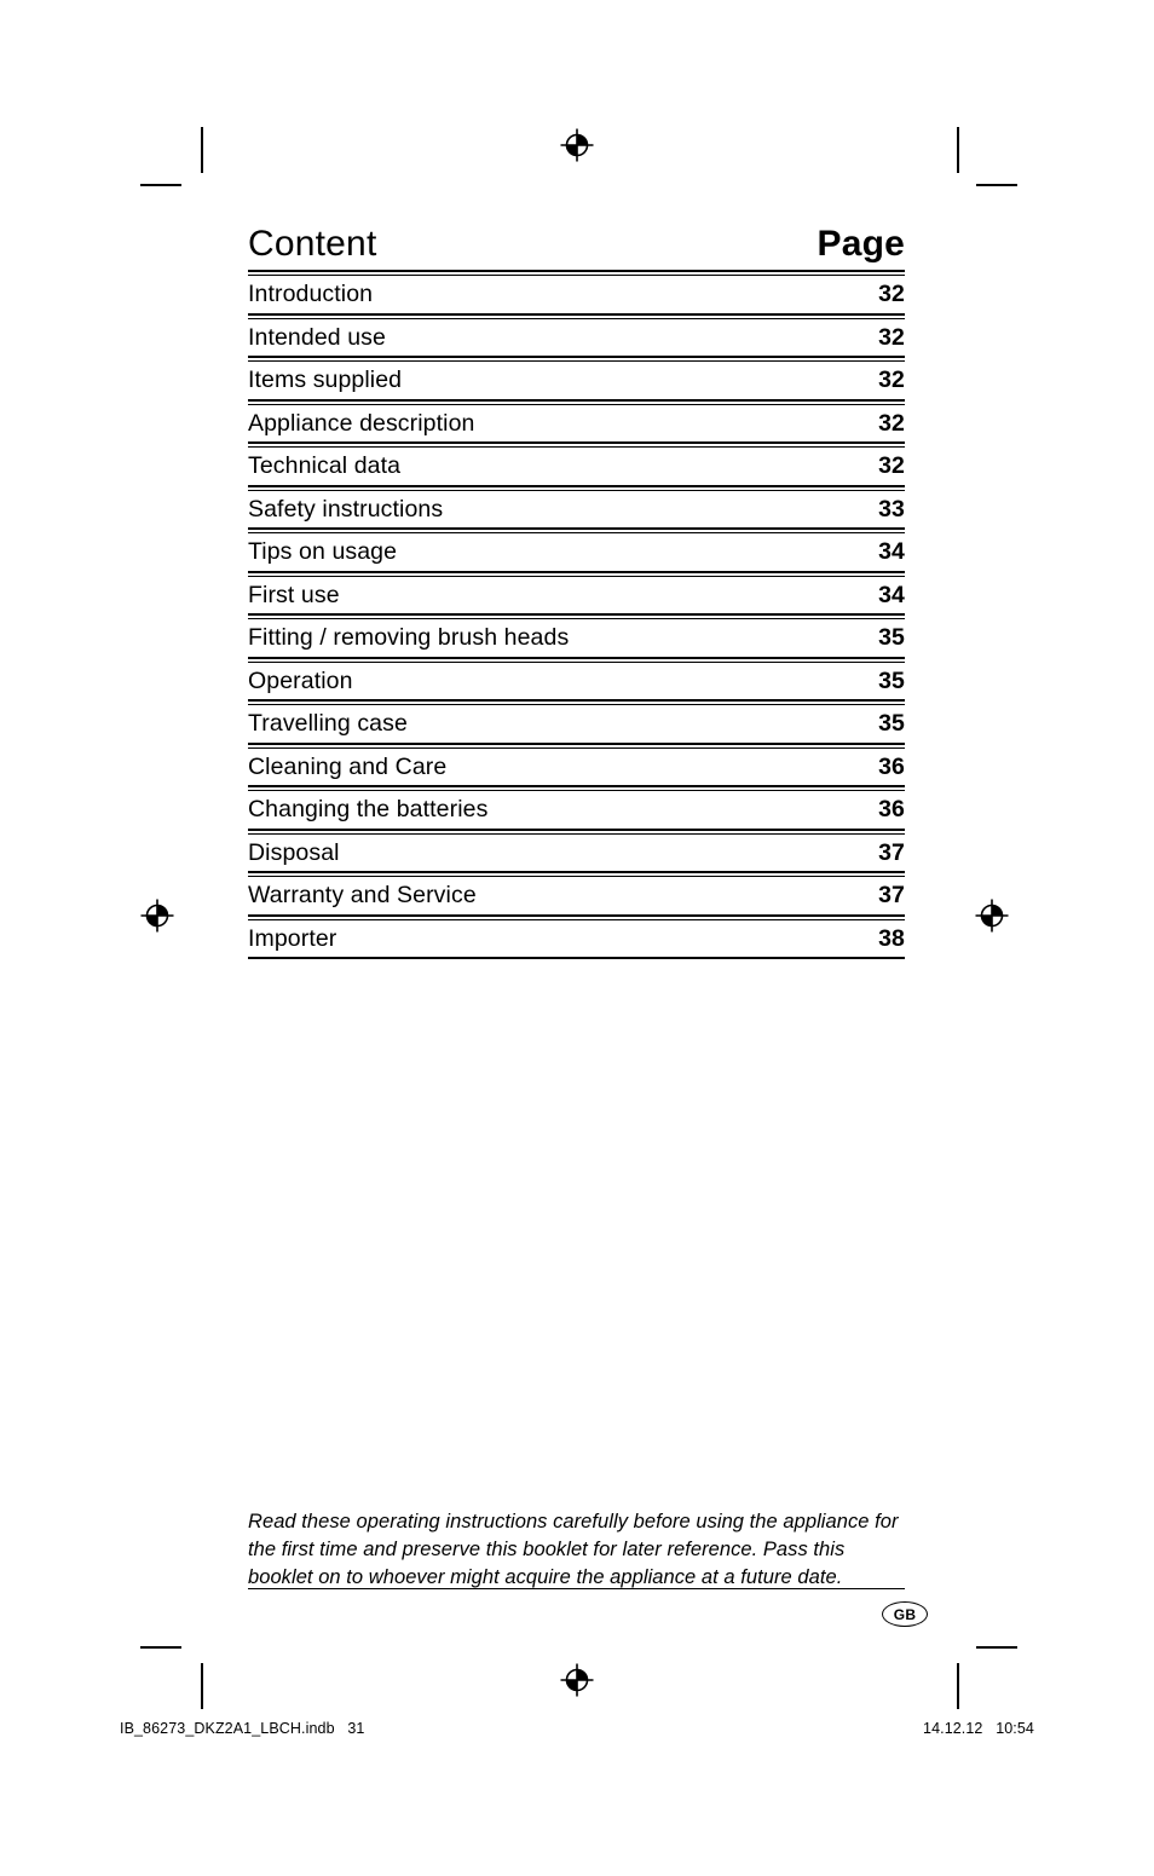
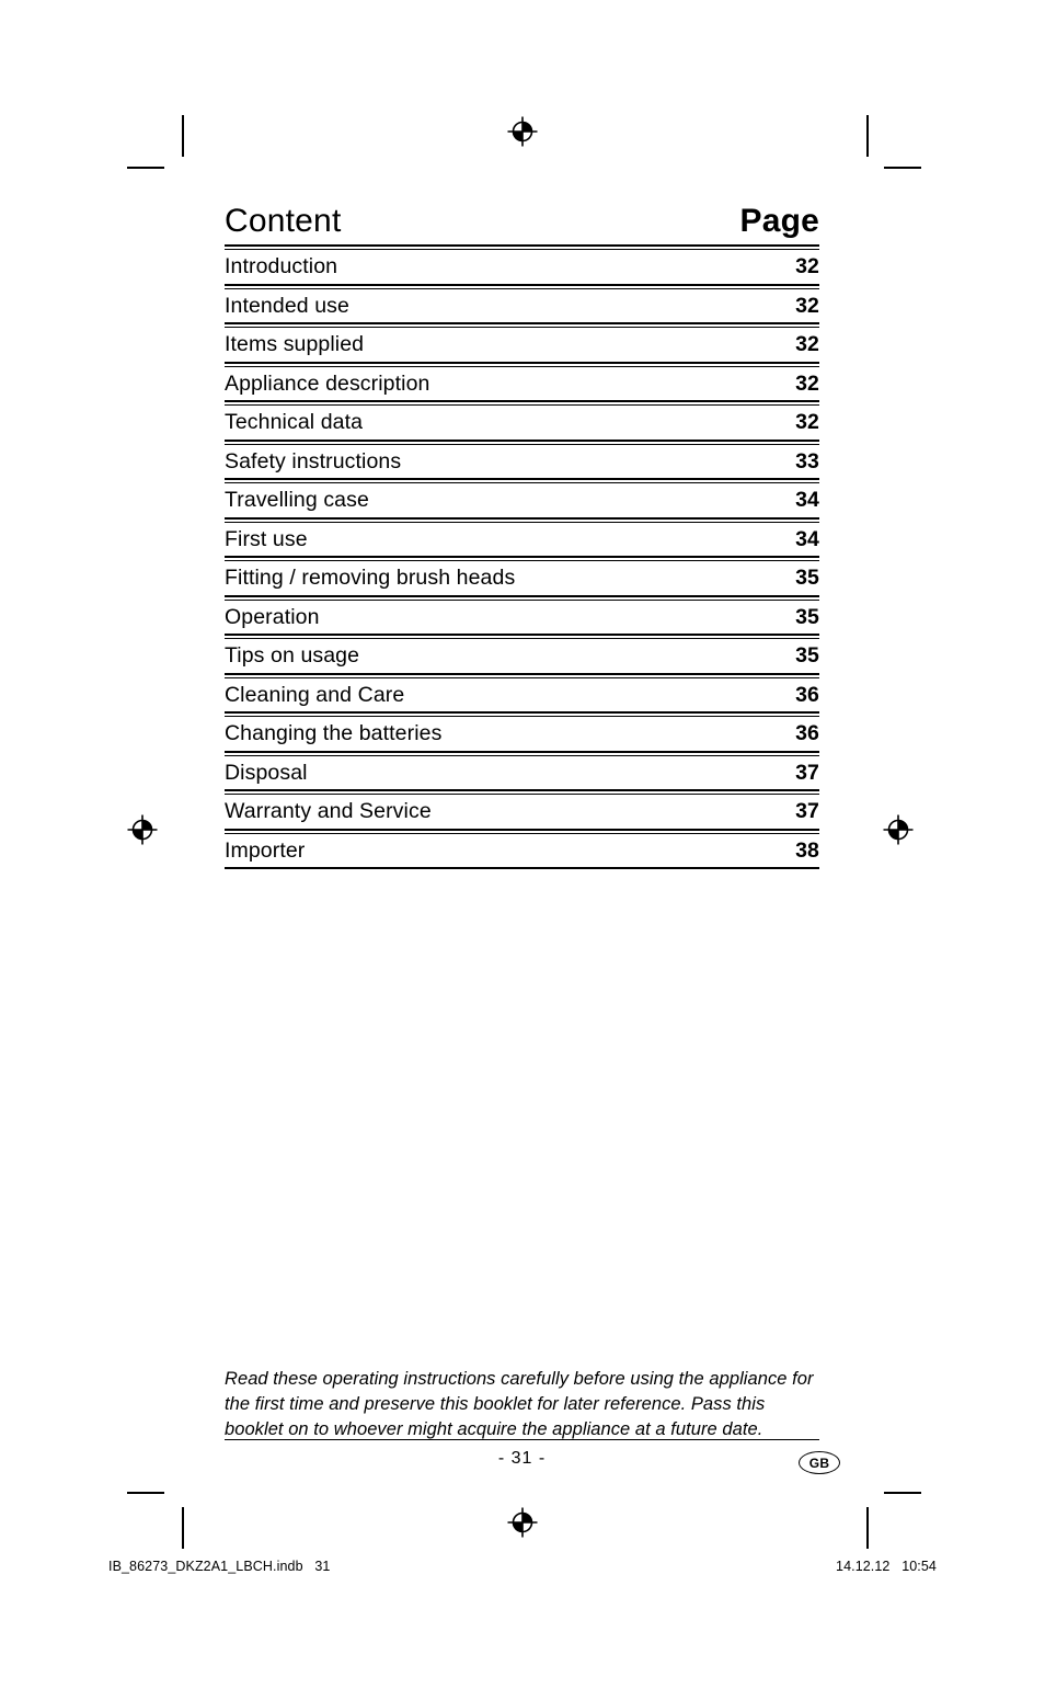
  Content
  Page
  Introduction
  32
  Intended use
  32
  Items supplied
  32
  Appliance description
  32
  Technical data
  32
  Safety instructions
  33
- Tips on usage
+ Travelling case
  34
  First use
  34
  Fitting / removing brush heads
  35
  Operation
  35
- Travelling case
+ Tips on usage
  35
  Cleaning and Care
  36
  Changing the batteries
  36
  Disposal
  37
  Warranty and Service
  37
  Importer
  38
  Read these operating instructions carefully before using the appliance for the first time and preserve this booklet for later reference. Pass this booklet on to whoever might acquire the appliance at a future date.
+ - 31 -
  GB
  IB_86273_DKZ2A1_LBCH.indb 31
  14.12.12 10:54
